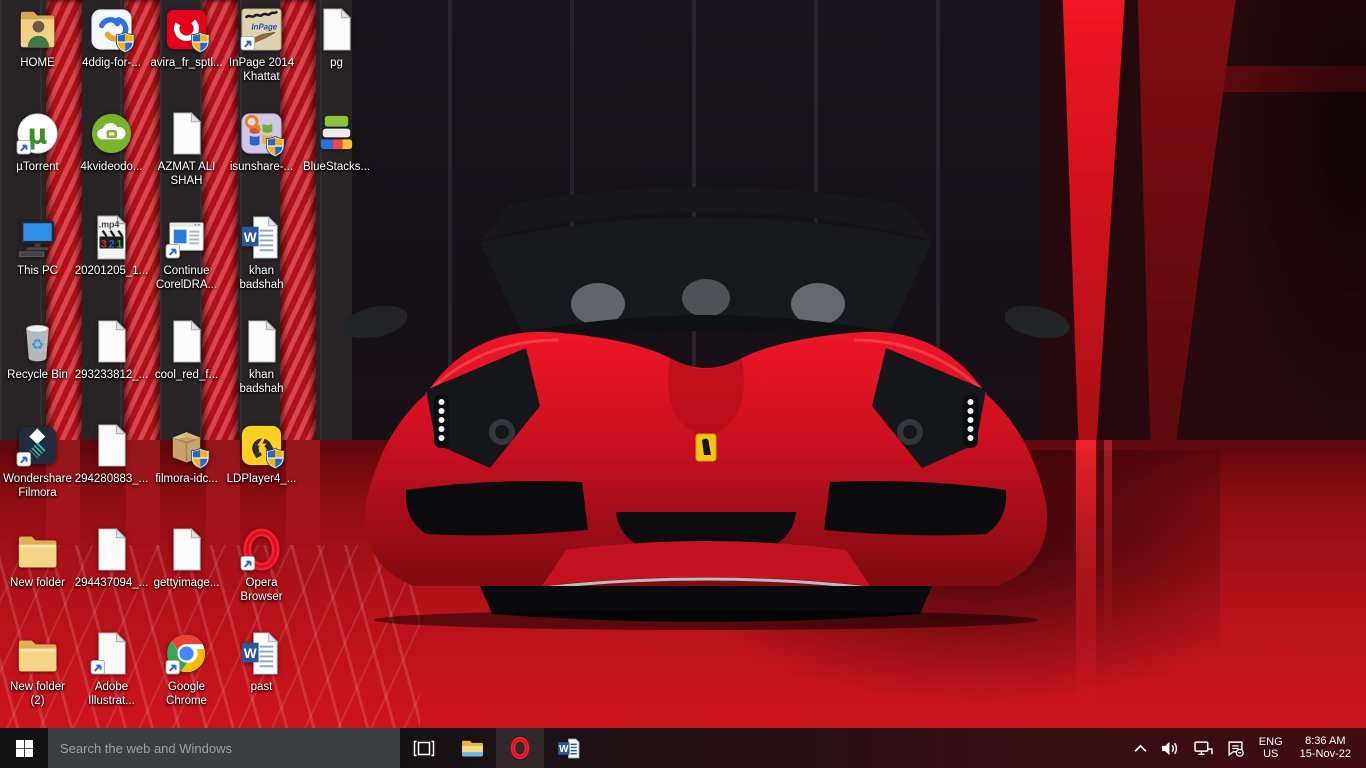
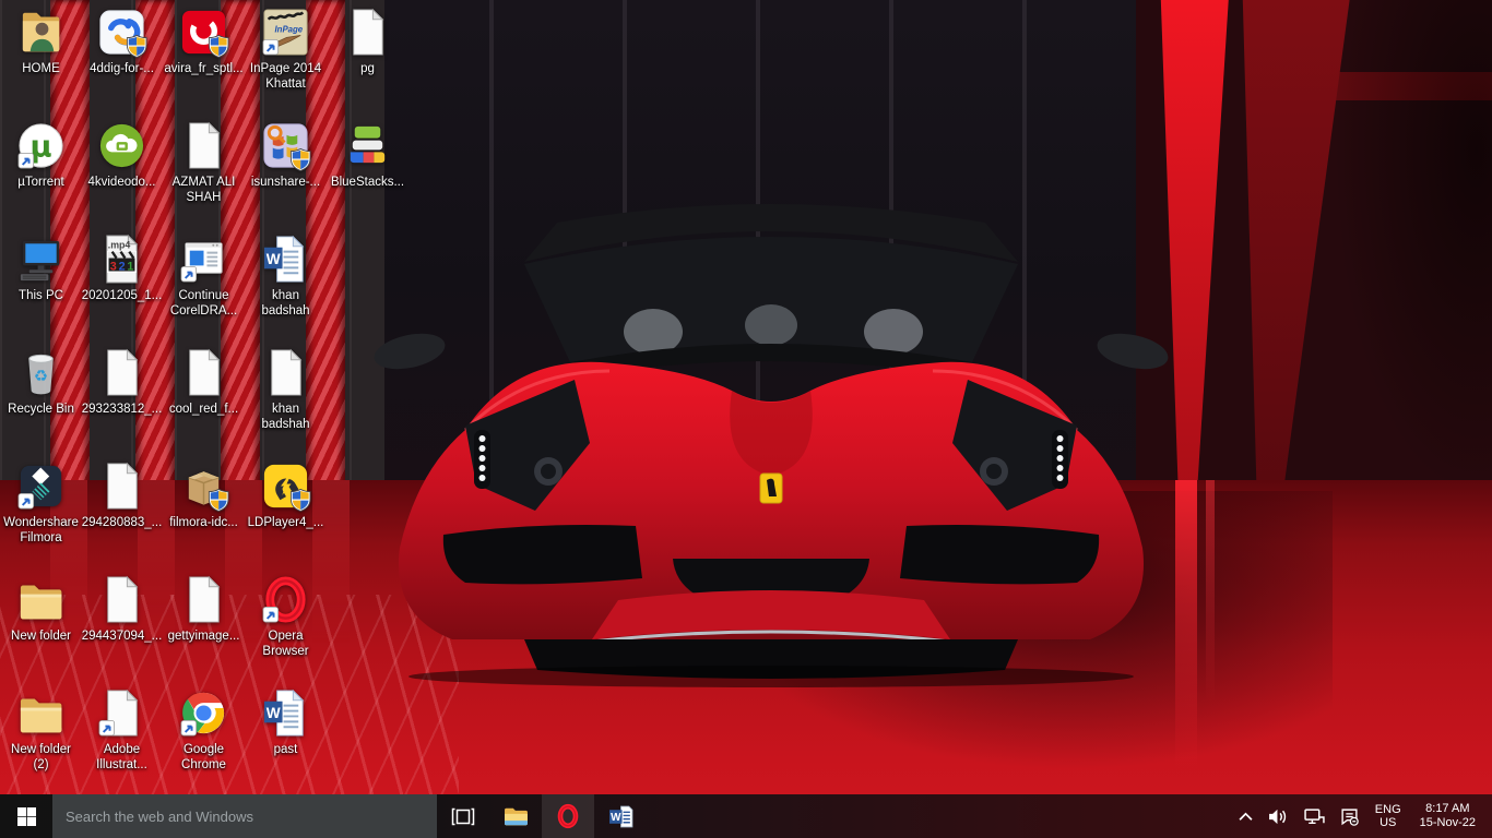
  HOME
  4ddig-for-...
  avira_fr_sptl...
  InPage 2014
  Khattat
  pg
  µTorrent
  4kvideodo...
  AZMAT ALI
  SHAH
  isunshare-...
  BlueStacks...
  This PC
  20201205_1...
  Continue
  CorelDRA...
  khan
  badshah
  Recycle Bin
  293233812_...
  cool_red_f...
  khan
  badshah
  Wondershare
  Filmora
  294280883_...
  filmora-idc...
  LDPlayer4_...
  New folder
  294437094_...
  gettyimage...
  Opera
  Browser
  New folder
  (2)
  Adobe
  Illustrat...
  Google
  Chrome
  past
  Search the web and Windows
  W
  ENG
  US
- 8:36 AM
+ 8:17 AM
  15-Nov-22
